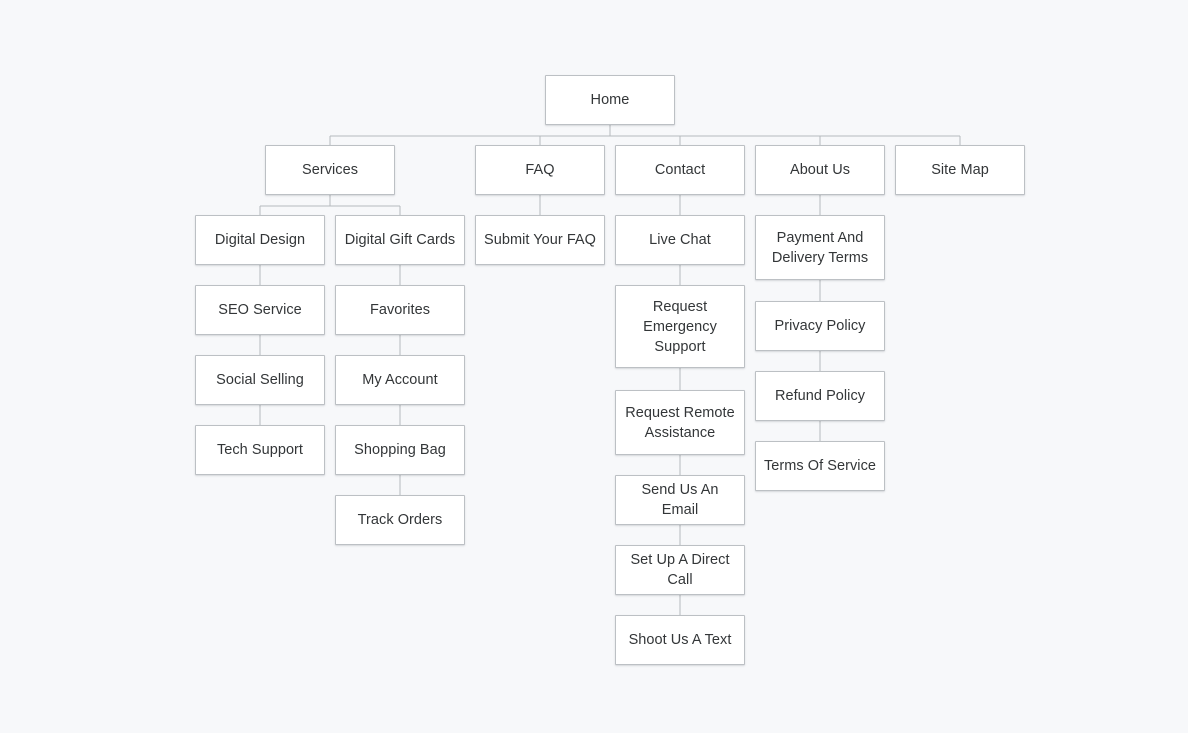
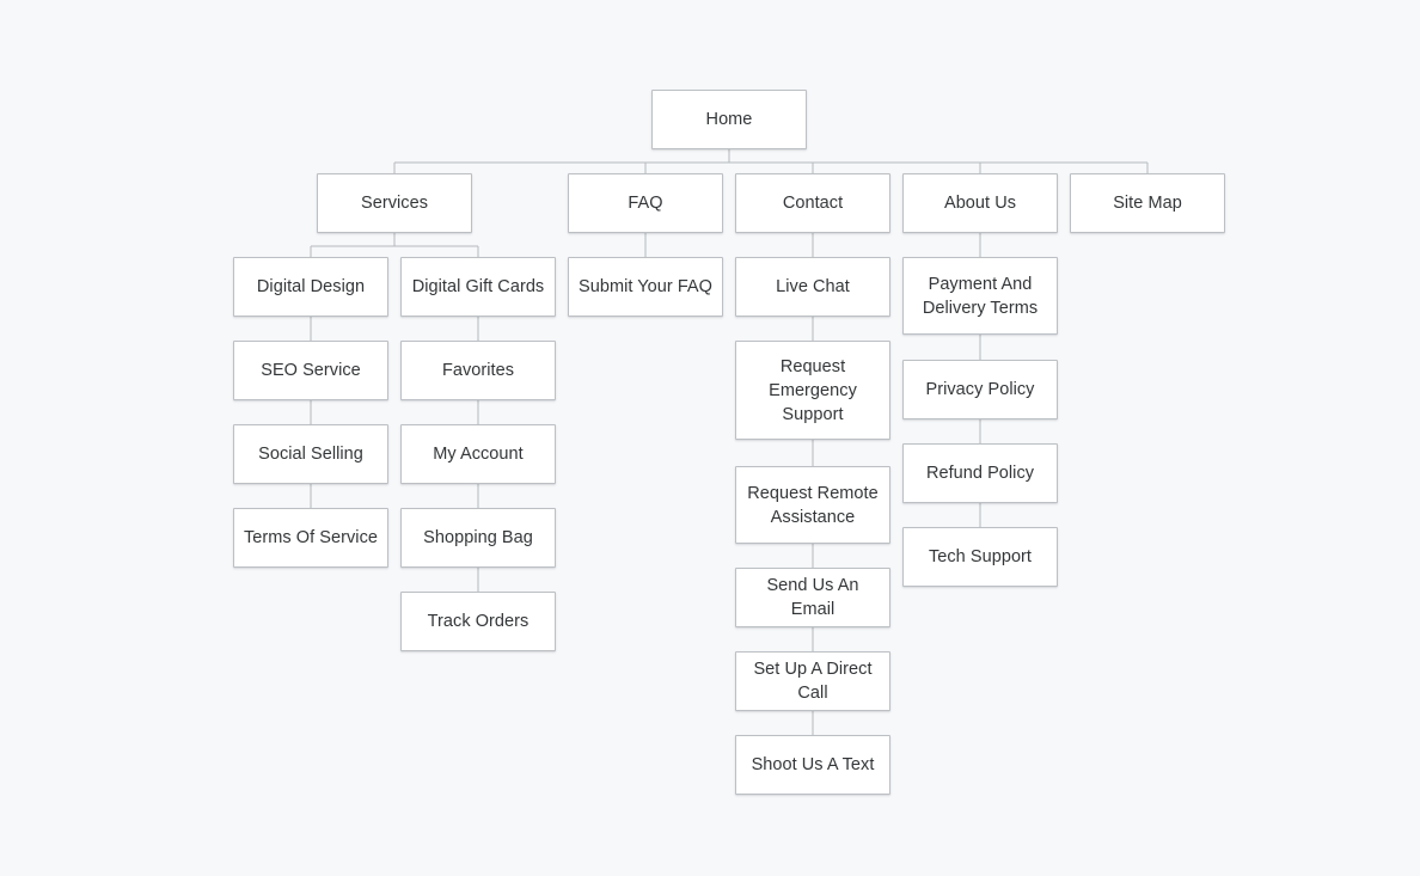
  Home
  Services
  FAQ
  Contact
  About Us
  Site Map
  Digital Design
  SEO Service
  Social Selling
- Tech Support
+ Terms Of Service
  Digital Gift Cards
  Favorites
  My Account
  Shopping Bag
  Track Orders
  Submit Your FAQ
  Live Chat
  Request
  Emergency
  Support
  Request Remote
  Assistance
  Send Us An Email
  Set Up A Direct Call
  Shoot Us A Text
  Payment And
  Delivery Terms
  Privacy Policy
  Refund Policy
- Terms Of Service
+ Tech Support
